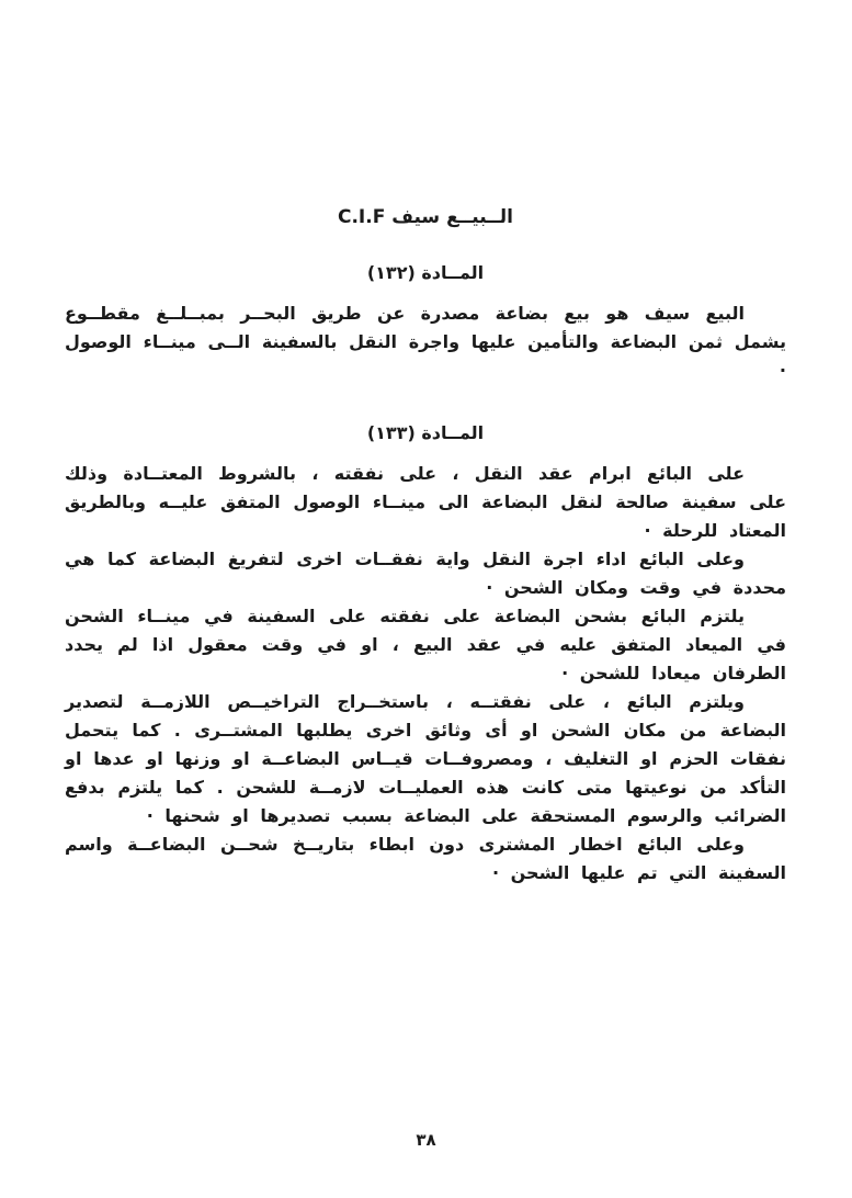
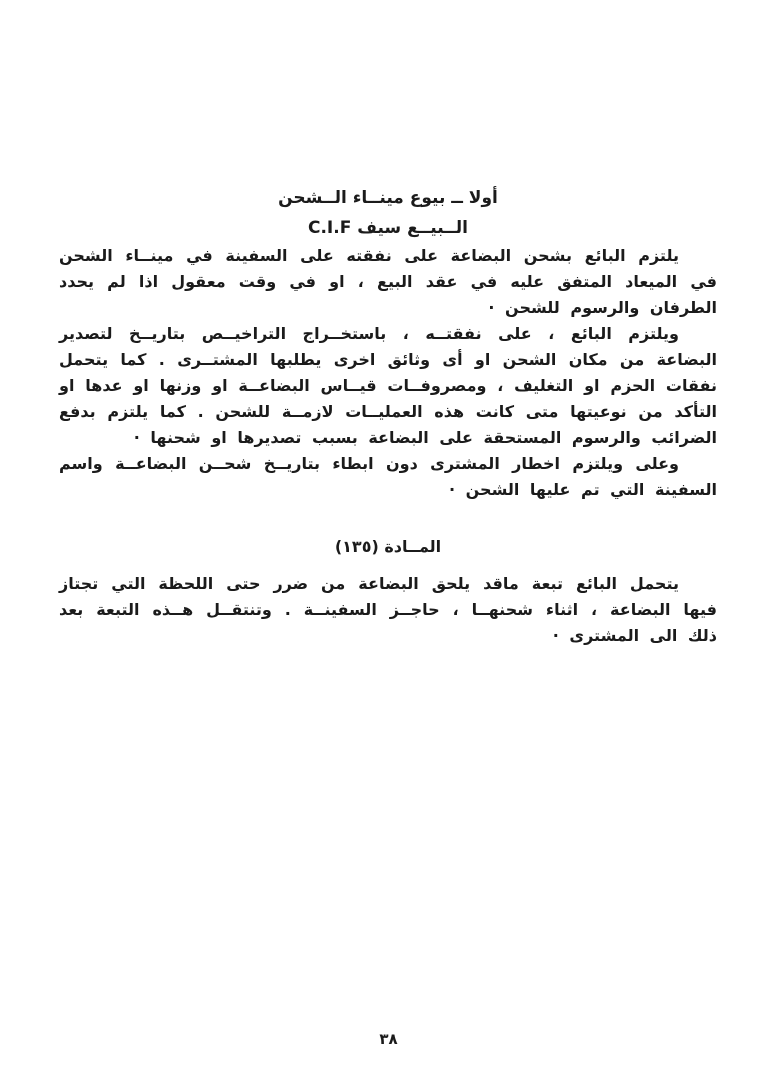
+ أولا ــ بيوع مينــاء الــشحن
  الــبيــع سيف C.I.F
- المــادة (١٣٢)
- البيع سيف هو بيع بضاعة مصدرة عن طريق البحــر بمبــلــغ مقطــوع يشمل ثمن البضاعة والتأمين عليها واجرة النقل بالسفينة الــى مينــاء الوصول ·
- المــادة (١٣٣)
- على البائع ابرام عقد النقل ، على نفقته ، بالشروط المعتــادة وذلك على سفينة صالحة لنقل البضاعة الى مينــاء الوصول المتفق عليــه وبالطريق المعتاد للرحلة ·
- وعلى البائع اداء اجرة النقل واية نفقــات اخرى لتفريغ البضاعة كما هي محددة في وقت ومكان الشحن ·
- يلتزم البائع بشحن البضاعة على نفقته على السفينة في مينــاء الشحن في الميعاد المتفق عليه في عقد البيع ، او في وقت معقول اذا لم يحدد الطرفان ميعادا للشحن ·
+ يلتزم البائع بشحن البضاعة على نفقته على السفينة في مينــاء الشحن في الميعاد المتفق عليه في عقد البيع ، او في وقت معقول اذا لم يحدد الطرفان والرسوم للشحن ·
- ويلتزم البائع ، على نفقتــه ، باستخــراج التراخيــص اللازمــة لتصدير البضاعة من مكان الشحن او أى وثائق اخرى يطلبها المشتــرى . كما يتحمل نفقات الحزم او التغليف ، ومصروفــات قيــاس البضاعــة او وزنها او عدها او التأكد من نوعيتها متى كانت هذه العمليــات لازمــة للشحن . كما يلتزم بدفع الضرائب والرسوم المستحقة على البضاعة بسبب تصديرها او شحنها ·
+ ويلتزم البائع ، على نفقتــه ، باستخــراج التراخيــص بتاريــخ لتصدير البضاعة من مكان الشحن او أى وثائق اخرى يطلبها المشتــرى . كما يتحمل نفقات الحزم او التغليف ، ومصروفــات قيــاس البضاعــة او وزنها او عدها او التأكد من نوعيتها متى كانت هذه العمليــات لازمــة للشحن . كما يلتزم بدفع الضرائب والرسوم المستحقة على البضاعة بسبب تصديرها او شحنها ·
- وعلى البائع اخطار المشترى دون ابطاء بتاريــخ شحــن البضاعــة واسم السفينة التي تم عليها الشحن ·
+ وعلى ويلتزم اخطار المشترى دون ابطاء بتاريــخ شحــن البضاعــة واسم السفينة التي تم عليها الشحن ·
+ المــادة (١٣٥)
+ يتحمل البائع تبعة ماقد يلحق البضاعة من ضرر حتى اللحظة التي تجتاز فيها البضاعة ، اثناء شحنهــا ، حاجــز السفينــة . وتنتقــل هــذه التبعة بعد ذلك الى المشترى ·
  ٣٨
